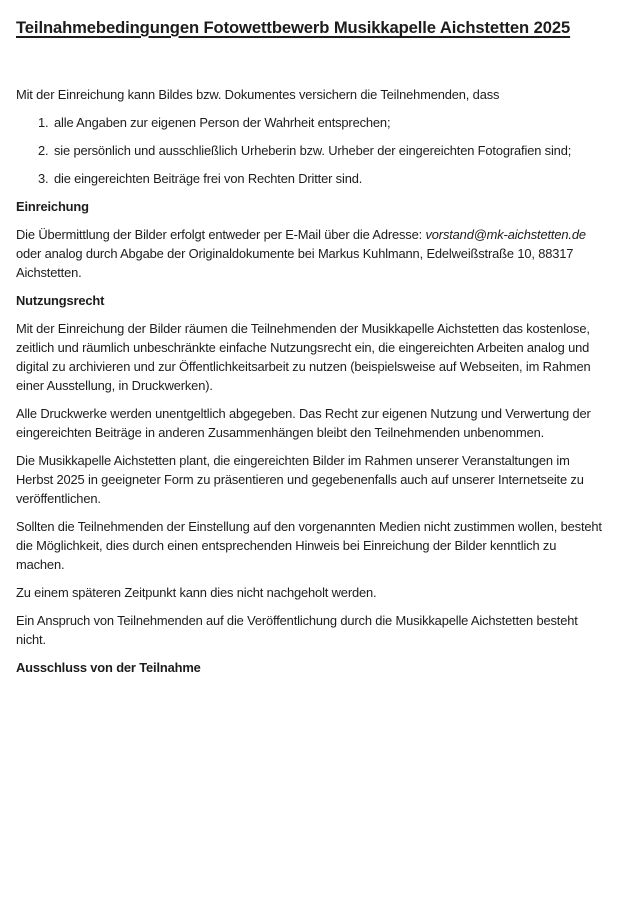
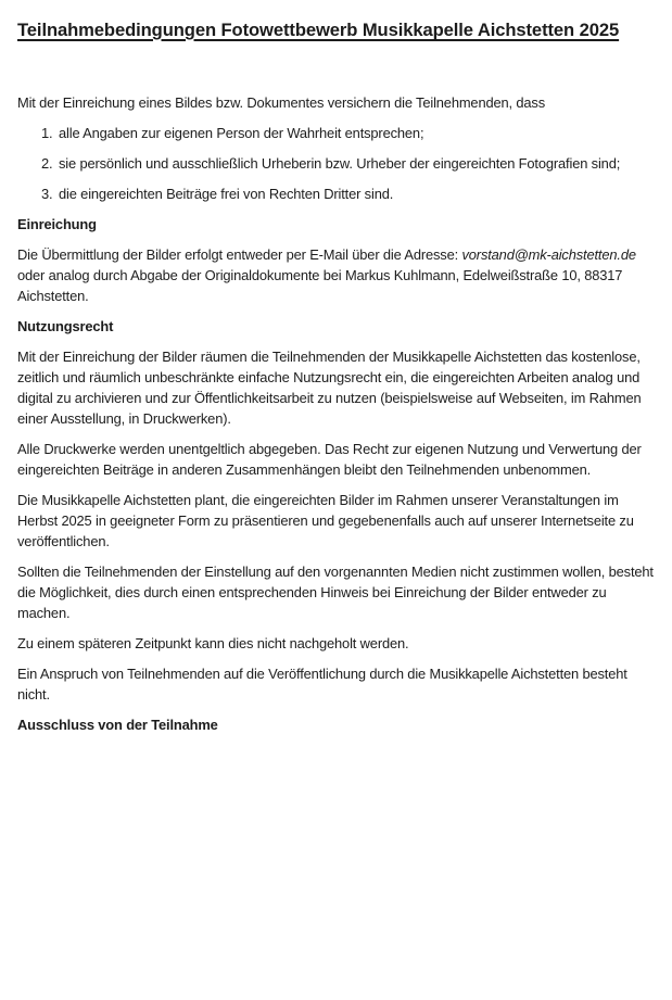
  Teilnahmebedingungen Fotowettbewerb Musikkapelle Aichstetten 2025
- Mit der Einreichung kann Bildes bzw. Dokumentes versichern die Teilnehmenden, dass
+ Mit der Einreichung eines Bildes bzw. Dokumentes versichern die Teilnehmenden, dass
  1.
  alle Angaben zur eigenen Person der Wahrheit entsprechen;
  2.
  sie persönlich und ausschließlich Urheberin bzw. Urheber der eingereichten Fotografien sind;
  3.
  die eingereichten Beiträge frei von Rechten Dritter sind.
  Einreichung
  Die Übermittlung der Bilder erfolgt entweder per E-Mail über die Adresse: vorstand@mk-aichstetten.de oder analog durch Abgabe der Originaldokumente bei Markus Kuhlmann, Edelweißstraße 10, 88317 Aichstetten.
  Nutzungsrecht
  Mit der Einreichung der Bilder räumen die Teilnehmenden der Musikkapelle Aichstetten das kostenlose, zeitlich und räumlich unbeschränkte einfache Nutzungsrecht ein, die eingereichten Arbeiten analog und digital zu archivieren und zur Öffentlichkeitsarbeit zu nutzen (beispielsweise auf Webseiten, im Rahmen einer Ausstellung, in Druckwerken).
  Alle Druckwerke werden unentgeltlich abgegeben. Das Recht zur eigenen Nutzung und Verwertung der eingereichten Beiträge in anderen Zusammenhängen bleibt den Teilnehmenden unbenommen.
  Die Musikkapelle Aichstetten plant, die eingereichten Bilder im Rahmen unserer Veranstaltungen im Herbst 2025 in geeigneter Form zu präsentieren und gegebenenfalls auch auf unserer Internetseite zu veröffentlichen.
- Sollten die Teilnehmenden der Einstellung auf den vorgenannten Medien nicht zustimmen wollen, besteht die Möglichkeit, dies durch einen entsprechenden Hinweis bei Einreichung der Bilder kenntlich zu machen.
+ Sollten die Teilnehmenden der Einstellung auf den vorgenannten Medien nicht zustimmen wollen, besteht die Möglichkeit, dies durch einen entsprechenden Hinweis bei Einreichung der Bilder entweder zu machen.
  Zu einem späteren Zeitpunkt kann dies nicht nachgeholt werden.
  Ein Anspruch von Teilnehmenden auf die Veröffentlichung durch die Musikkapelle Aichstetten besteht nicht.
  Ausschluss von der Teilnahme
